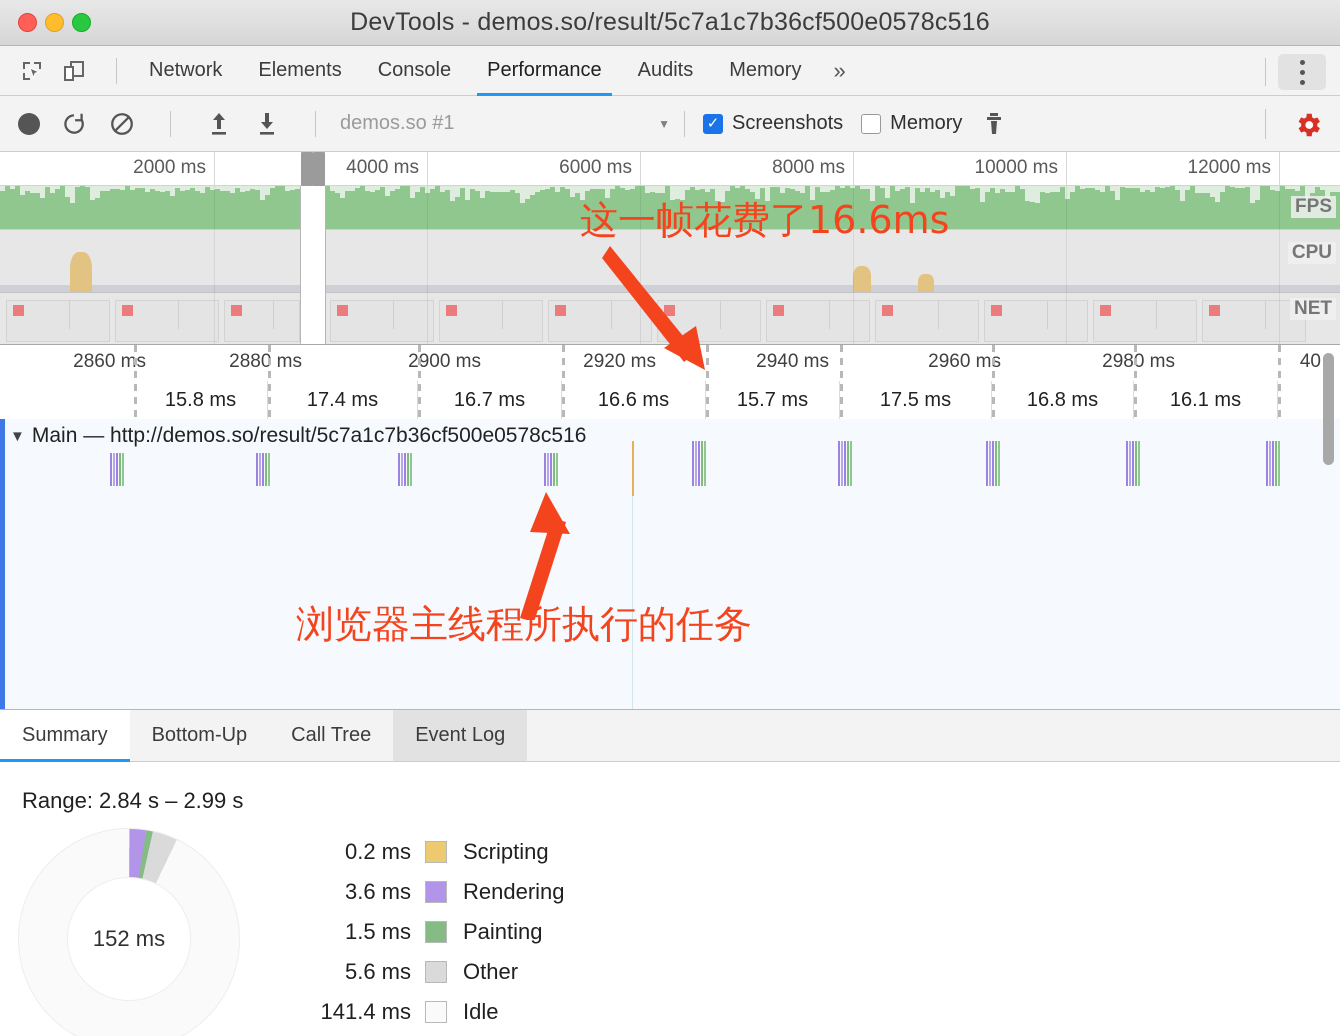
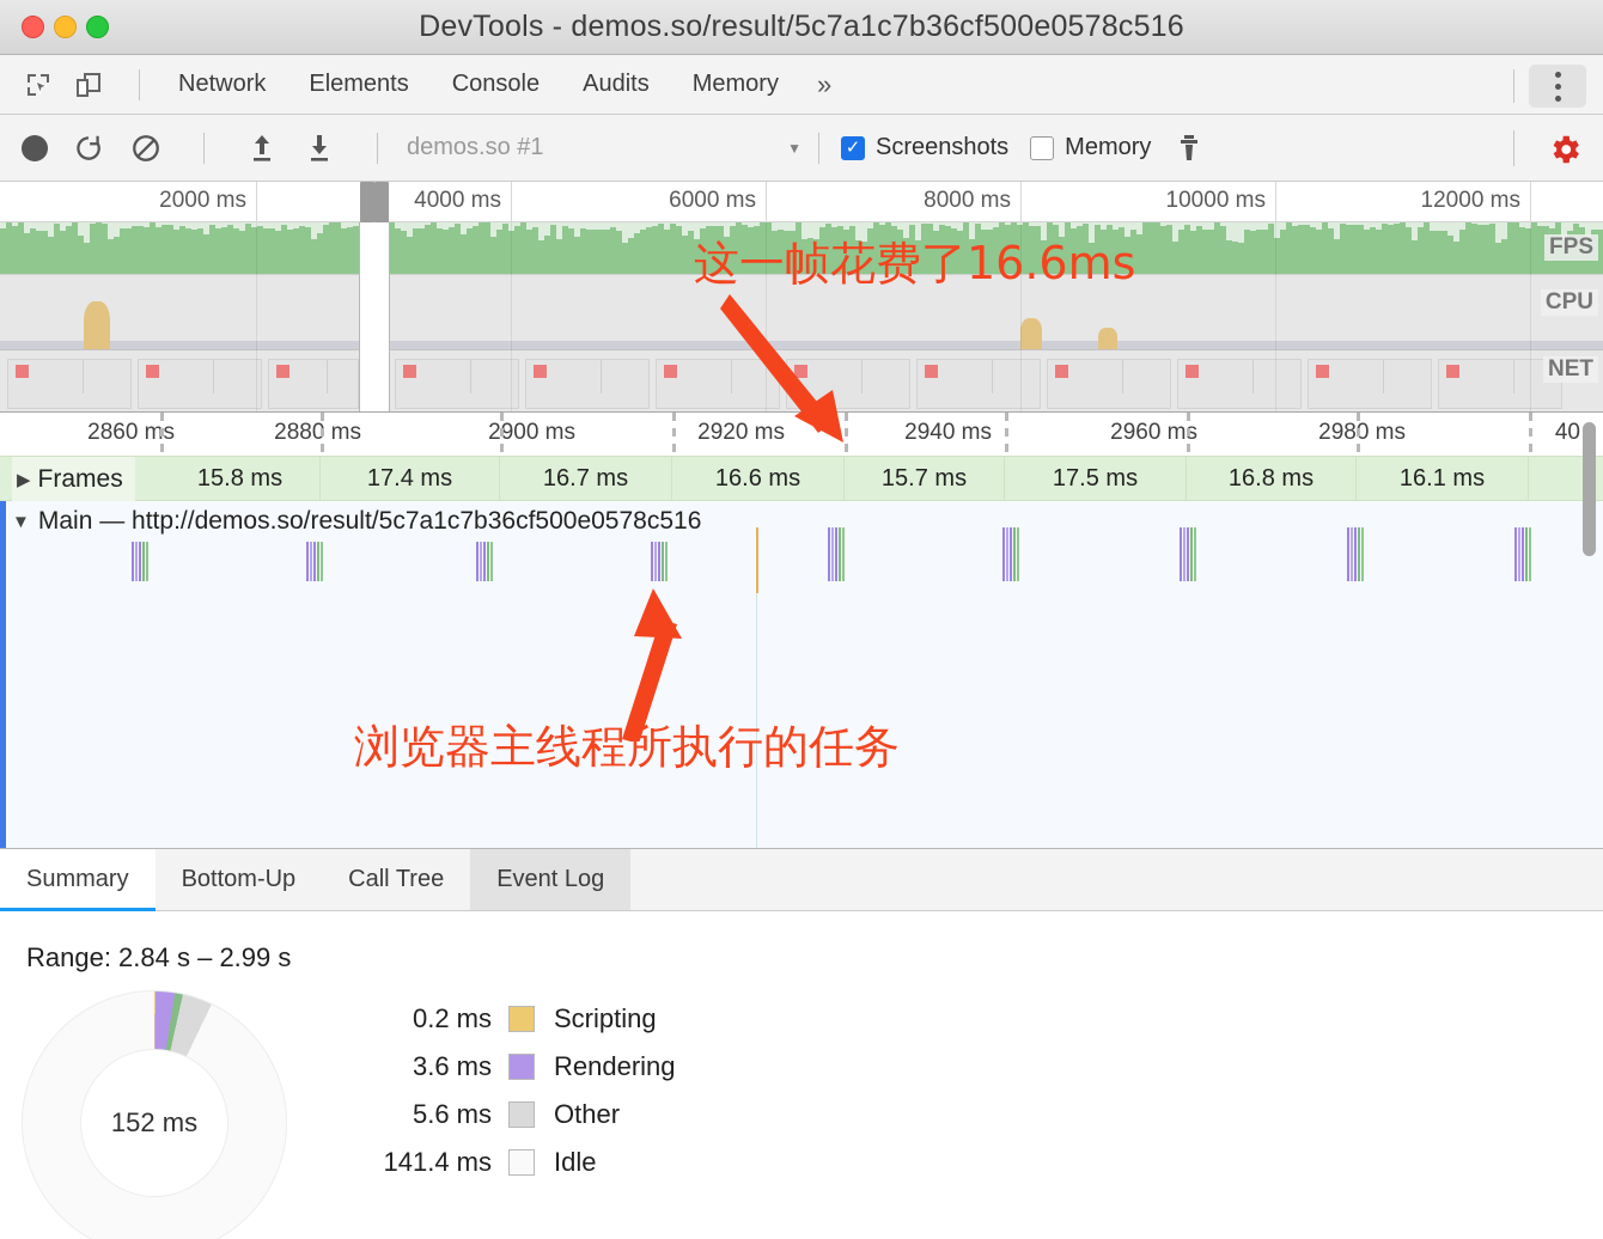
  DevTools - demos.so/result/5c7a1c7b36cf500e0578c516
  Network
  Elements
  Console
- Performance
  Audits
  Memory
  »
  demos.so #1
  ▼
  Screenshots
  Memory
  2000 ms
  4000 ms
  6000 ms
  8000 ms
  10000 ms
  12000 ms
  FPS
  CPU
  NET
  2860 ms
  2880 ms
  2900 ms
  2920 ms
  2940 ms
  2960 ms
  2980 ms
  40
+ ▶
+ Frames
  15.8 ms
  17.4 ms
  16.7 ms
  16.6 ms
  15.7 ms
  17.5 ms
  16.8 ms
  16.1 ms
  ▼
  Main — http://demos.so/result/5c7a1c7b36cf500e0578c516
  Summary
  Bottom-Up
  Call Tree
  Event Log
  Range: 2.84 s – 2.99 s
  152 ms
  0.2 ms
  Scripting
  3.6 ms
  Rendering
- 1.5 ms
- Painting
  5.6 ms
  Other
  141.4 ms
  Idle
  这一帧花费了16.6ms
  浏览器主线程所执行的任务
